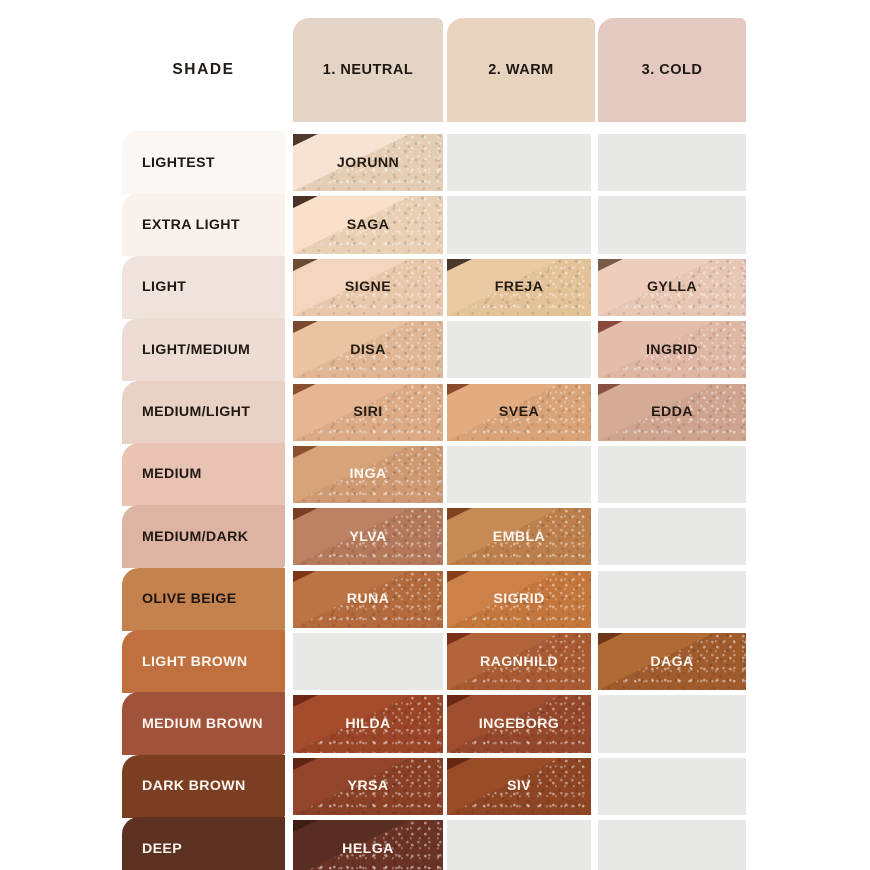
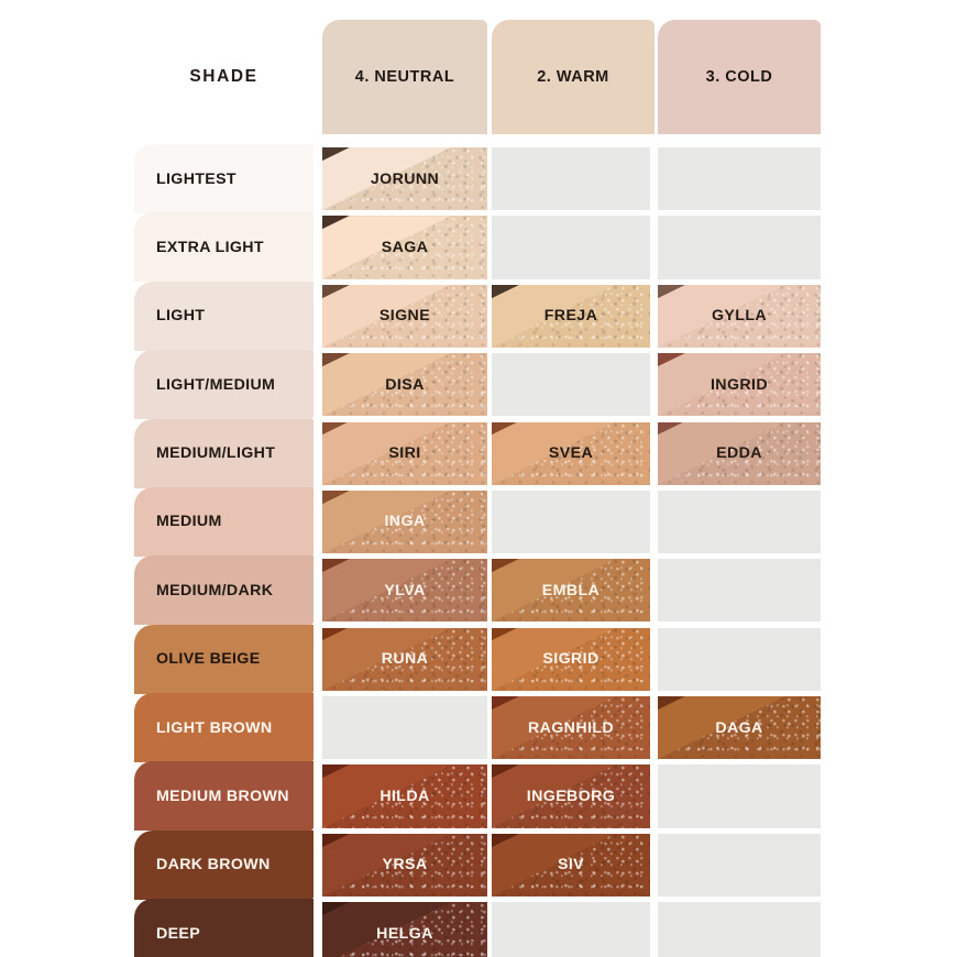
  SHADE
- 1. NEUTRAL
+ 4. NEUTRAL
  2. WARM
  3. COLD
  LIGHTEST
  JORUNN
  EXTRA LIGHT
  SAGA
  LIGHT
  SIGNE
  FREJA
  GYLLA
  LIGHT/MEDIUM
  DISA
  INGRID
  MEDIUM/LIGHT
  SIRI
  SVEA
  EDDA
  MEDIUM
  INGA
  MEDIUM/DARK
  YLVA
  EMBLA
  OLIVE BEIGE
  RUNA
  SIGRID
  LIGHT BROWN
  RAGNHILD
  DAGA
  MEDIUM BROWN
  HILDA
  INGEBORG
  DARK BROWN
  YRSA
  SIV
  DEEP
  HELGA
